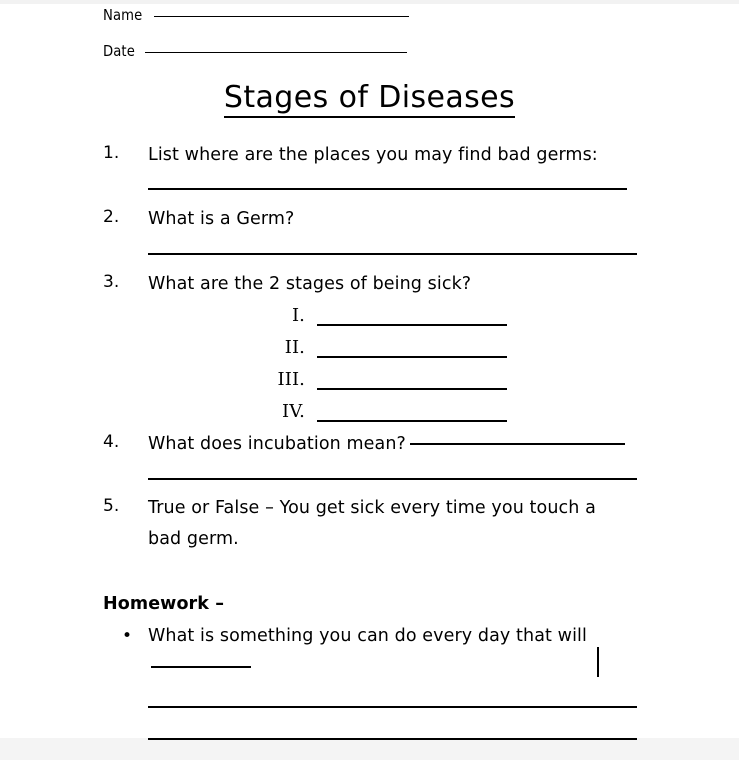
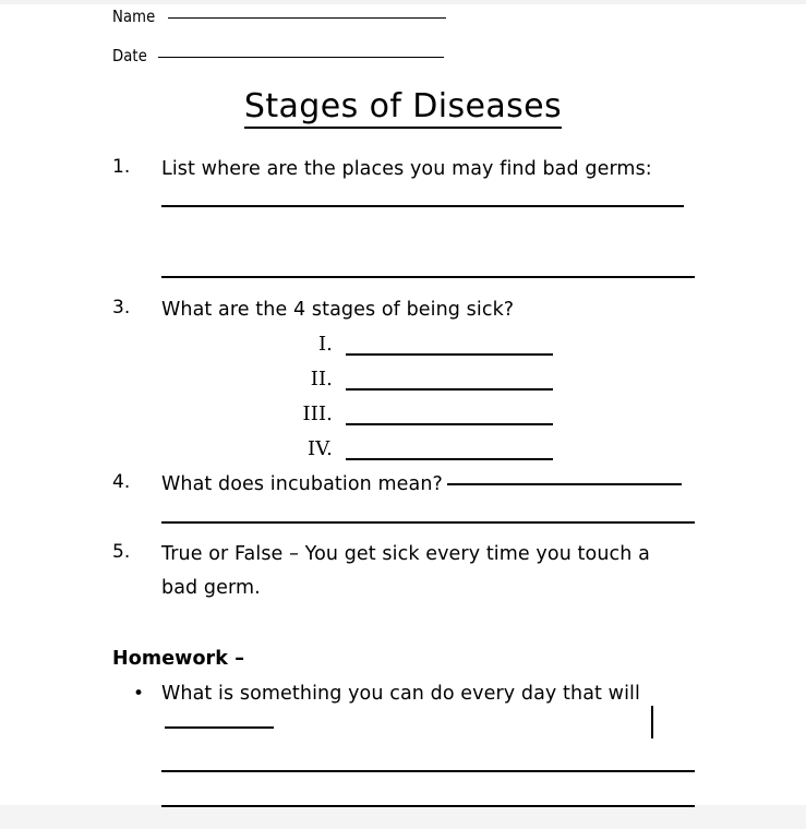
  Name
  Date
  Stages of Diseases
  1.
  List where are the places you may find bad germs:
- 2.
- What is a Germ?
  3.
- What are the 2 stages of being sick?
+ What are the 4 stages of being sick?
  I.
  II.
  III.
  IV.
  4.
  What does incubation mean?
  5.
  True or False – You get sick every time you touch a bad germ.
  Homework –
  •
  What is something you can do every day that will
